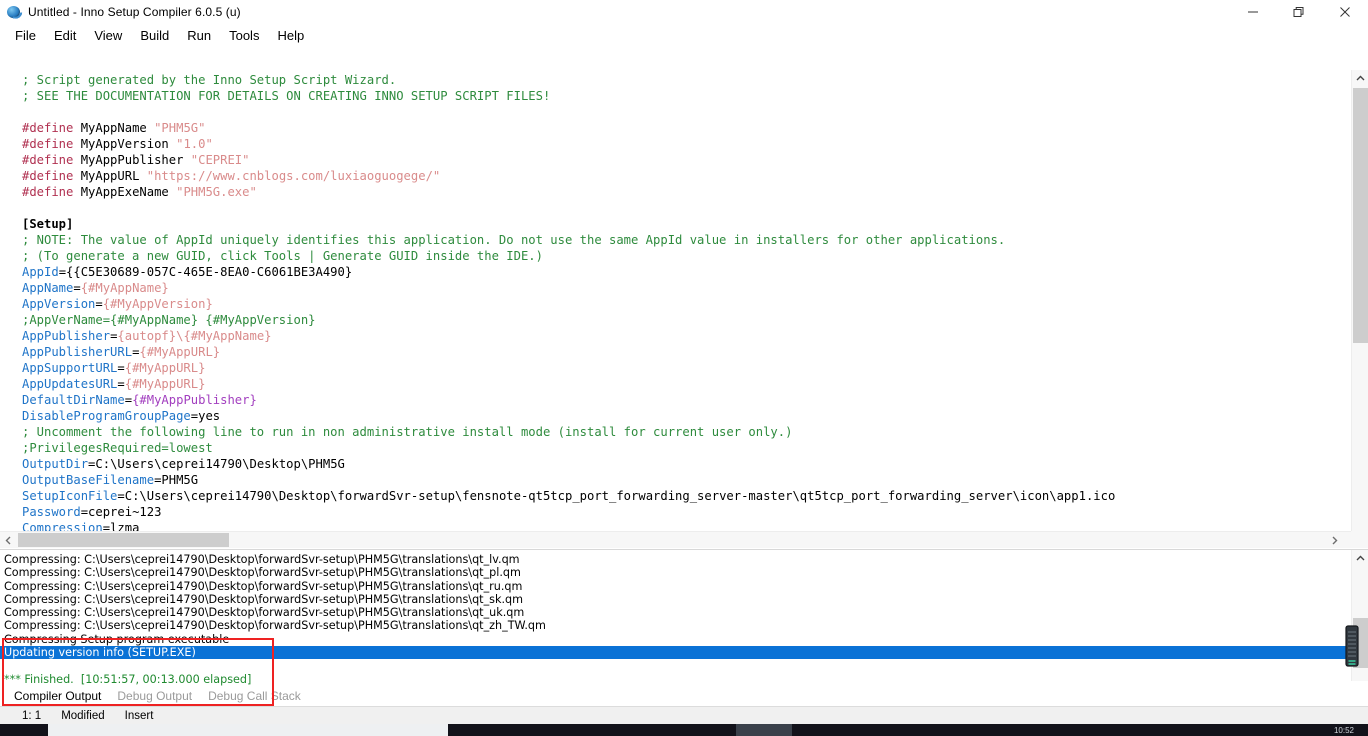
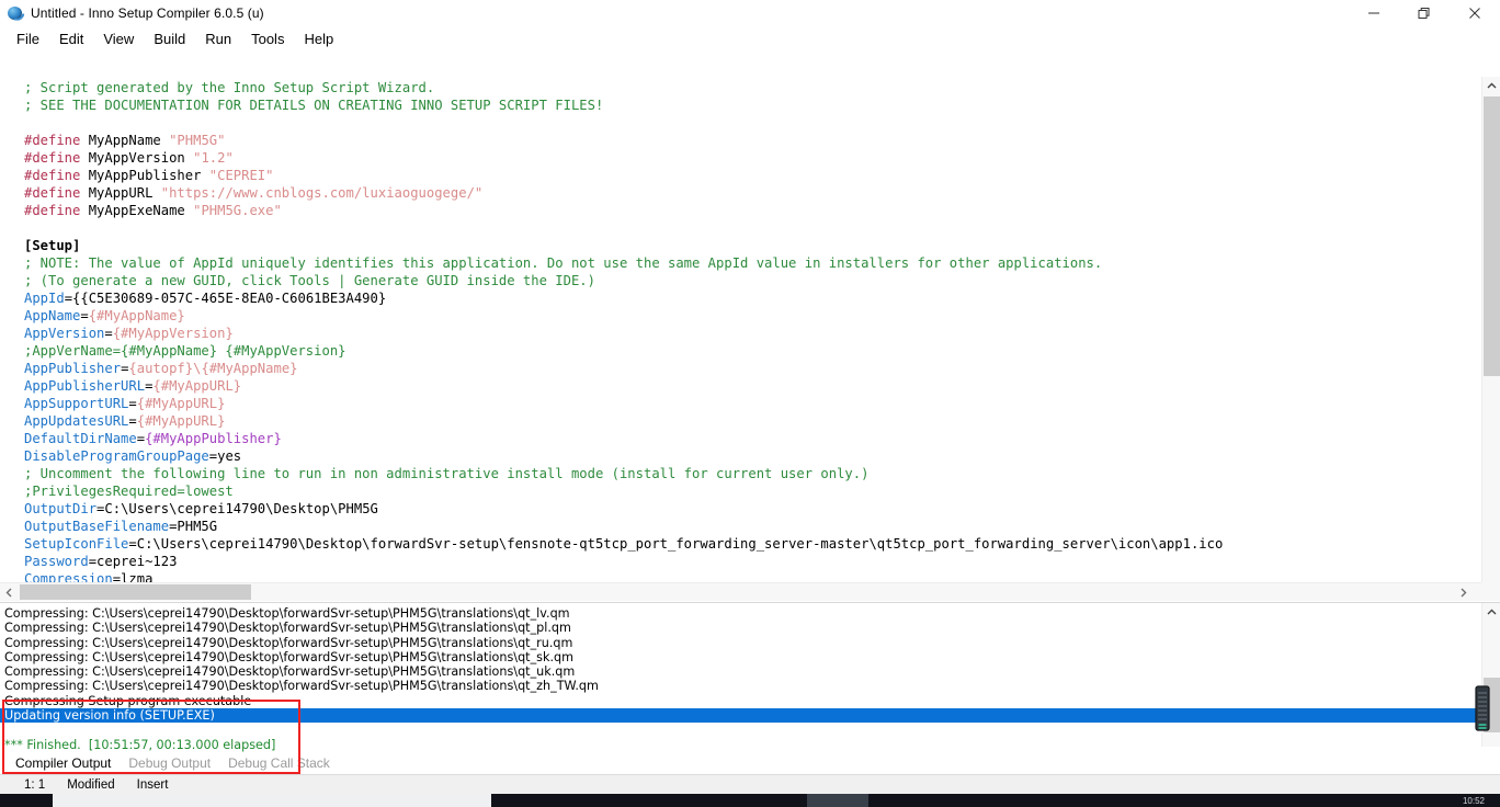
  Untitled - Inno Setup Compiler 6.0.5 (u)
  File
  Edit
  View
  Build
  Run
  Tools
  Help
  ; Script generated by the Inno Setup Script Wizard.
  ; SEE THE DOCUMENTATION FOR DETAILS ON CREATING INNO SETUP SCRIPT FILES!
  #define MyAppName "PHM5G"
- #define MyAppVersion "1.0"
+ #define MyAppVersion "1.2"
  #define MyAppPublisher "CEPREI"
  #define MyAppURL "https://www.cnblogs.com/luxiaoguogege/"
  #define MyAppExeName "PHM5G.exe"
  [Setup]
  ; NOTE: The value of AppId uniquely identifies this application. Do not use the same AppId value in installers for other applications.
  ; (To generate a new GUID, click Tools | Generate GUID inside the IDE.)
  AppId={{C5E30689-057C-465E-8EA0-C6061BE3A490}
  AppName={#MyAppName}
  AppVersion={#MyAppVersion}
  ;AppVerName={#MyAppName} {#MyAppVersion}
  AppPublisher={autopf}\{#MyAppName}
  AppPublisherURL={#MyAppURL}
  AppSupportURL={#MyAppURL}
  AppUpdatesURL={#MyAppURL}
  DefaultDirName={#MyAppPublisher}
  DisableProgramGroupPage=yes
  ; Uncomment the following line to run in non administrative install mode (install for current user only.)
  ;PrivilegesRequired=lowest
  OutputDir=C:\Users\ceprei14790\Desktop\PHM5G
  OutputBaseFilename=PHM5G
  SetupIconFile=C:\Users\ceprei14790\Desktop\forwardSvr-setup\fensnote-qt5tcp_port_forwarding_server-master\qt5tcp_port_forwarding_server\icon\app1.ico
  Password=ceprei~123
  Compression=lzma
  Compressing: C:\Users\ceprei14790\Desktop\forwardSvr-setup\PHM5G\translations\qt_lv.qm
  Compressing: C:\Users\ceprei14790\Desktop\forwardSvr-setup\PHM5G\translations\qt_pl.qm
  Compressing: C:\Users\ceprei14790\Desktop\forwardSvr-setup\PHM5G\translations\qt_ru.qm
  Compressing: C:\Users\ceprei14790\Desktop\forwardSvr-setup\PHM5G\translations\qt_sk.qm
  Compressing: C:\Users\ceprei14790\Desktop\forwardSvr-setup\PHM5G\translations\qt_uk.qm
  Compressing: C:\Users\ceprei14790\Desktop\forwardSvr-setup\PHM5G\translations\qt_zh_TW.qm
  Compressing Setup program executable
  Updating version info (SETUP.EXE)
  *** Finished. [10:51:57, 00:13.000 elapsed]
  Compiler Output
  Debug Output
  Debug Call Stack
  1: 1
  Modified
  Insert
  10:52
